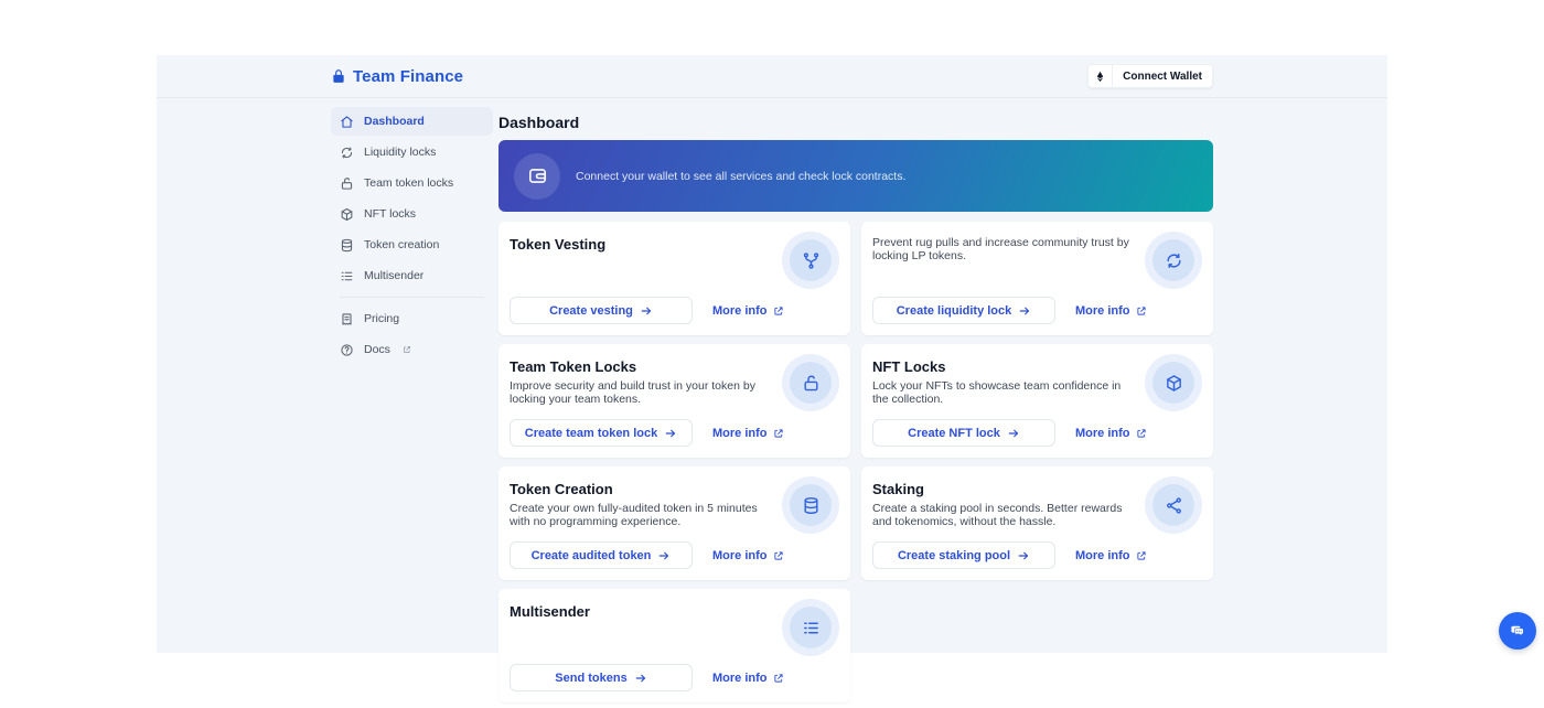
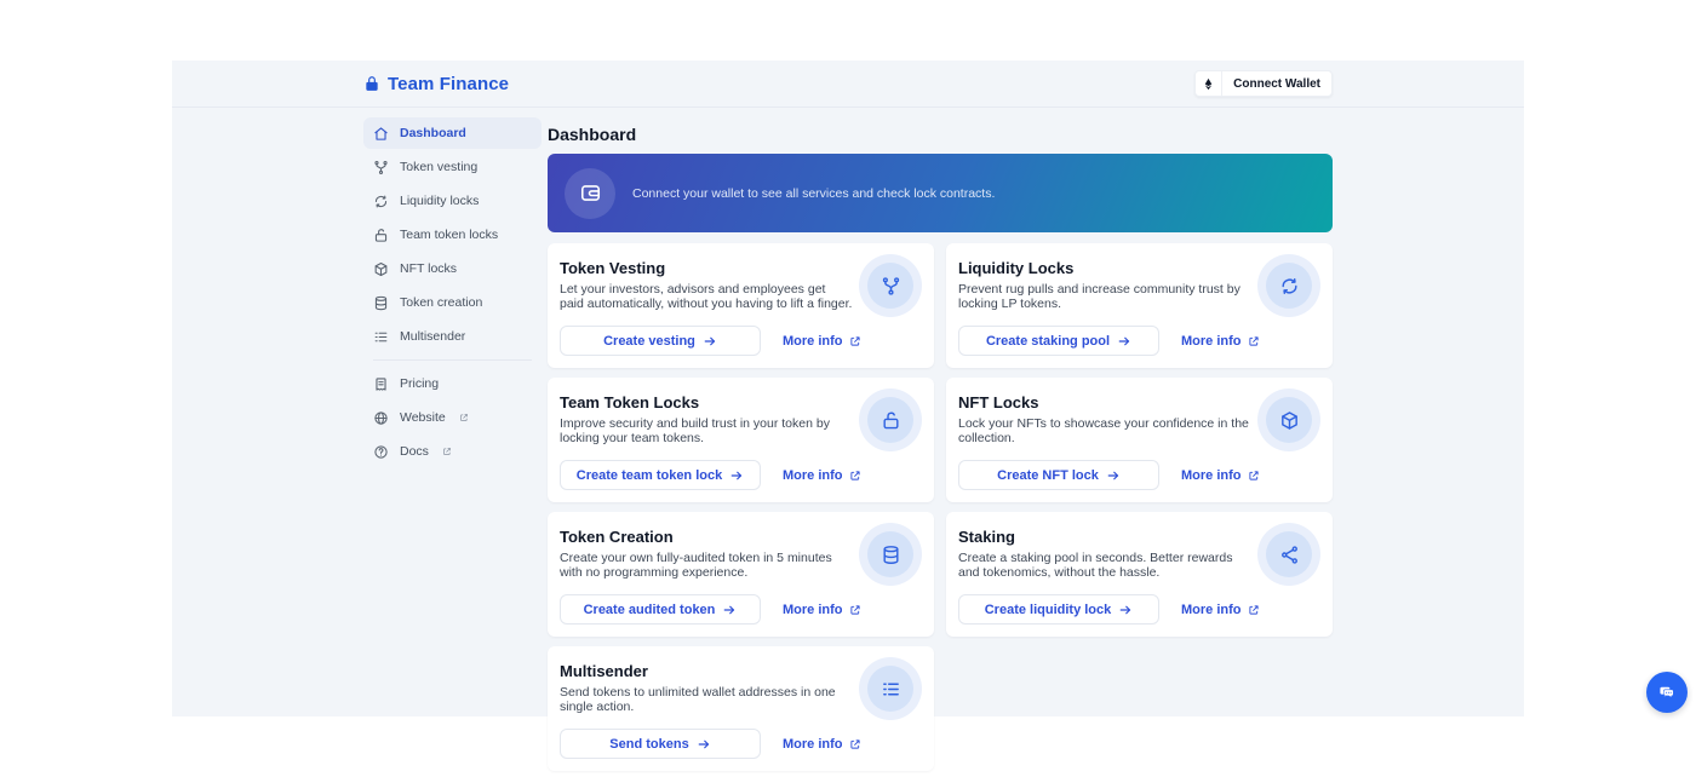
  Team Finance
  Connect Wallet
  Dashboard
+ Token vesting
  Liquidity locks
  Team token locks
  NFT locks
  Token creation
  Multisender
  Pricing
+ Website
  Docs
  Dashboard
  Connect your wallet to see all services and check lock contracts.
  Token Vesting
+ Let your investors, advisors and employees get paid automatically, without you having to lift a finger.
  Create vesting
  More info
+ Liquidity Locks
  Prevent rug pulls and increase community trust by locking LP tokens.
- Create liquidity lock
+ Create staking pool
  More info
  Team Token Locks
  Improve security and build trust in your token by locking your team tokens.
  Create team token lock
  More info
  NFT Locks
- Lock your NFTs to showcase team confidence in the collection.
+ Lock your NFTs to showcase your confidence in the collection.
  Create NFT lock
  More info
  Token Creation
  Create your own fully-audited token in 5 minutes with no programming experience.
  Create audited token
  More info
  Staking
  Create a staking pool in seconds. Better rewards and tokenomics, without the hassle.
- Create staking pool
+ Create liquidity lock
  More info
  Multisender
+ Send tokens to unlimited wallet addresses in one single action.
  Send tokens
  More info
